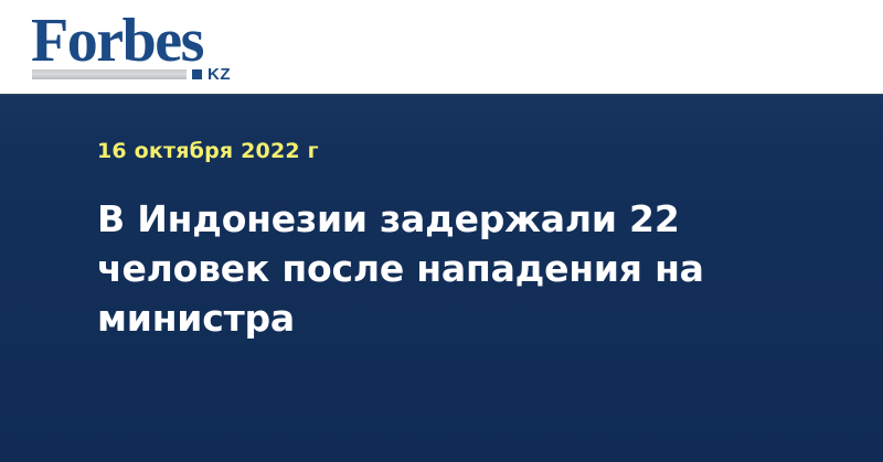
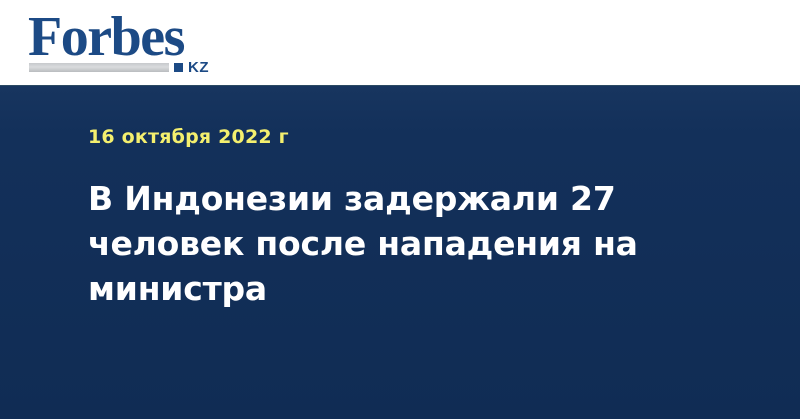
  Forbes
  KZ
  16 октября 2022 г
- В Индонезии задержали 22 человек после нападения на министра
+ В Индонезии задержали 27 человек после нападения на министра
